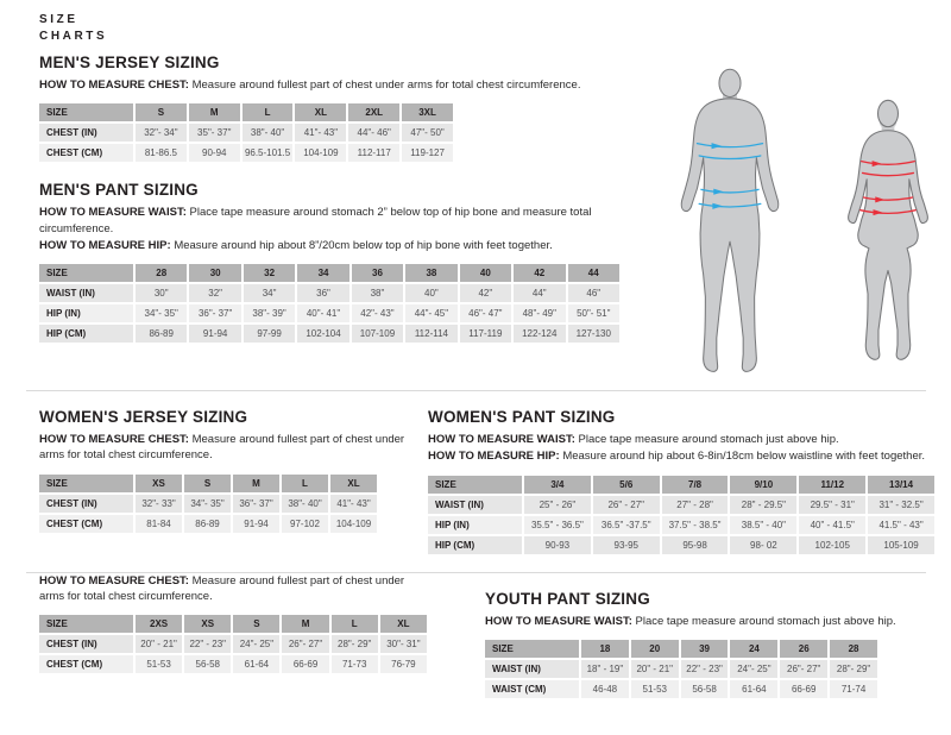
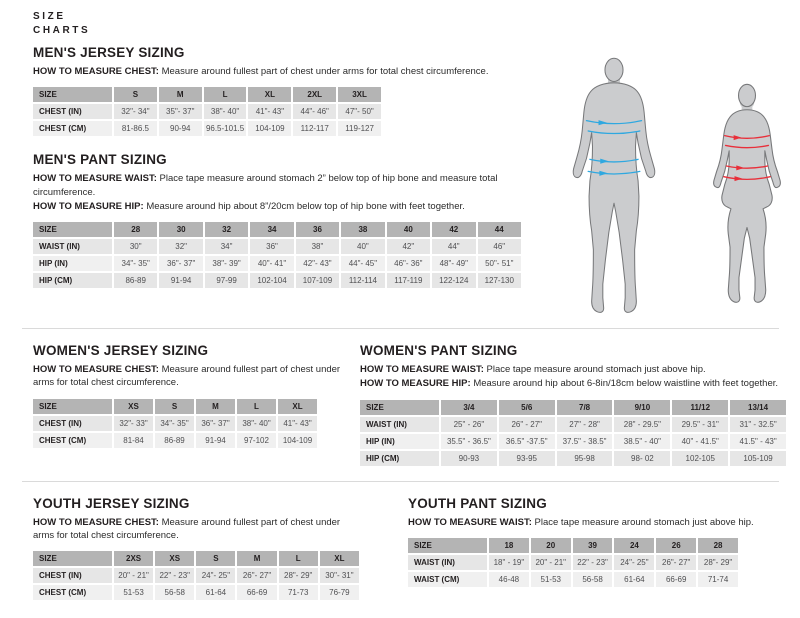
  SIZE
  CHARTS
  MEN'S JERSEY SIZING
  HOW TO MEASURE CHEST: Measure around fullest part of chest under arms for total chest circumference.
  SIZE	S	M	L	XL	2XL	3XL
  CHEST (IN)	32"- 34"	35"- 37"	38"- 40"	41"- 43"	44"- 46"	47"- 50"
  CHEST (CM)	81-86.5	90-94	96.5-101.5	104-109	112-117	119-127
  MEN'S PANT SIZING
  HOW TO MEASURE WAIST: Place tape measure around stomach 2” below top of hip bone and measure total circumference.
  HOW TO MEASURE HIP: Measure around hip about 8”/20cm below top of hip bone with feet together.
  SIZE	28	30	32	34	36	38	40	42	44
  WAIST (IN)	30"	32"	34"	36"	38"	40"	42"	44"	46"
- HIP (IN)	34"- 35"	36"- 37"	38"- 39"	40"- 41"	42"- 43"	44"- 45"	46"- 47"	48"- 49"	50"- 51"
+ HIP (IN)	34"- 35"	36"- 37"	38"- 39"	40"- 41"	42"- 43"	44"- 45"	46"- 36"	48"- 49"	50"- 51"
  HIP (CM)	86-89	91-94	97-99	102-104	107-109	112-114	117-119	122-124	127-130
  WOMEN'S JERSEY SIZING
  HOW TO MEASURE CHEST: Measure around fullest part of chest under arms for total chest circumference.
  SIZE	XS	S	M	L	XL
  CHEST (IN)	32"- 33"	34"- 35"	36"- 37"	38"- 40"	41"- 43"
  CHEST (CM)	81-84	86-89	91-94	97-102	104-109
  WOMEN'S PANT SIZING
  HOW TO MEASURE WAIST: Place tape measure around stomach just above hip.
  HOW TO MEASURE HIP: Measure around hip about 6-8in/18cm below waistline with feet together.
  SIZE	3/4	5/6	7/8	9/10	11/12	13/14
  WAIST (IN)	25" - 26"	26" - 27"	27" - 28"	28" - 29.5"	29.5" - 31"	31" - 32.5"
  HIP (IN)	35.5" - 36.5"	36.5" -37.5"	37.5" - 38.5"	38.5" - 40"	40" - 41.5"	41.5" - 43"
  HIP (CM)	90-93	93-95	95-98	98- 02	102-105	105-109
+ YOUTH JERSEY SIZING
  HOW TO MEASURE CHEST: Measure around fullest part of chest under arms for total chest circumference.
  SIZE	2XS	XS	S	M	L	XL
  CHEST (IN)	20" - 21"	22" - 23"	24"- 25"	26"- 27"	28"- 29"	30"- 31"
  CHEST (CM)	51-53	56-58	61-64	66-69	71-73	76-79
  YOUTH PANT SIZING
  HOW TO MEASURE WAIST: Place tape measure around stomach just above hip.
  SIZE	18	20	39	24	26	28
  WAIST (IN)	18" - 19"	20" - 21"	22" - 23"	24"- 25"	26"- 27"	28"- 29"
  WAIST (CM)	46-48	51-53	56-58	61-64	66-69	71-74
